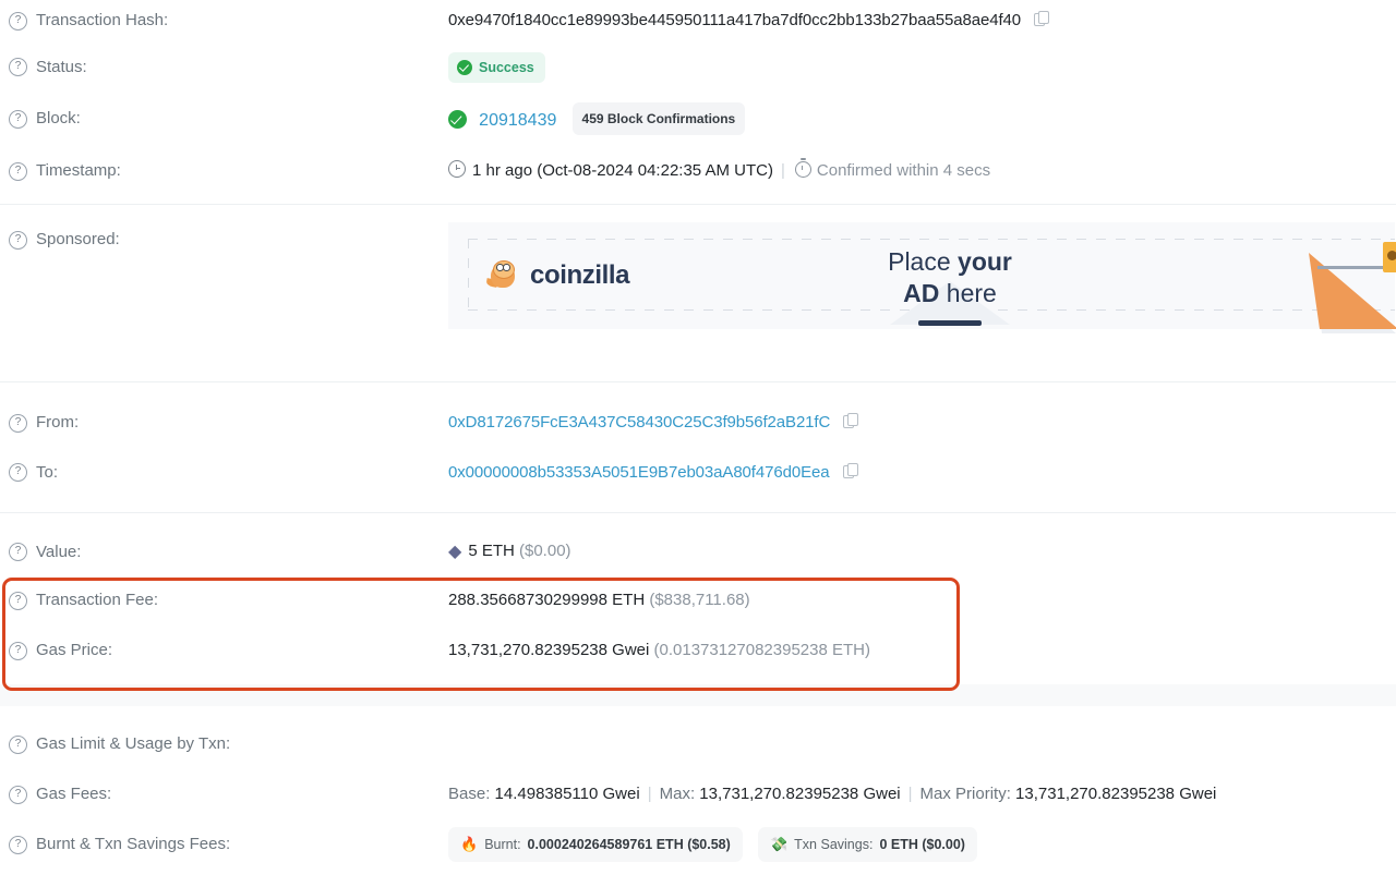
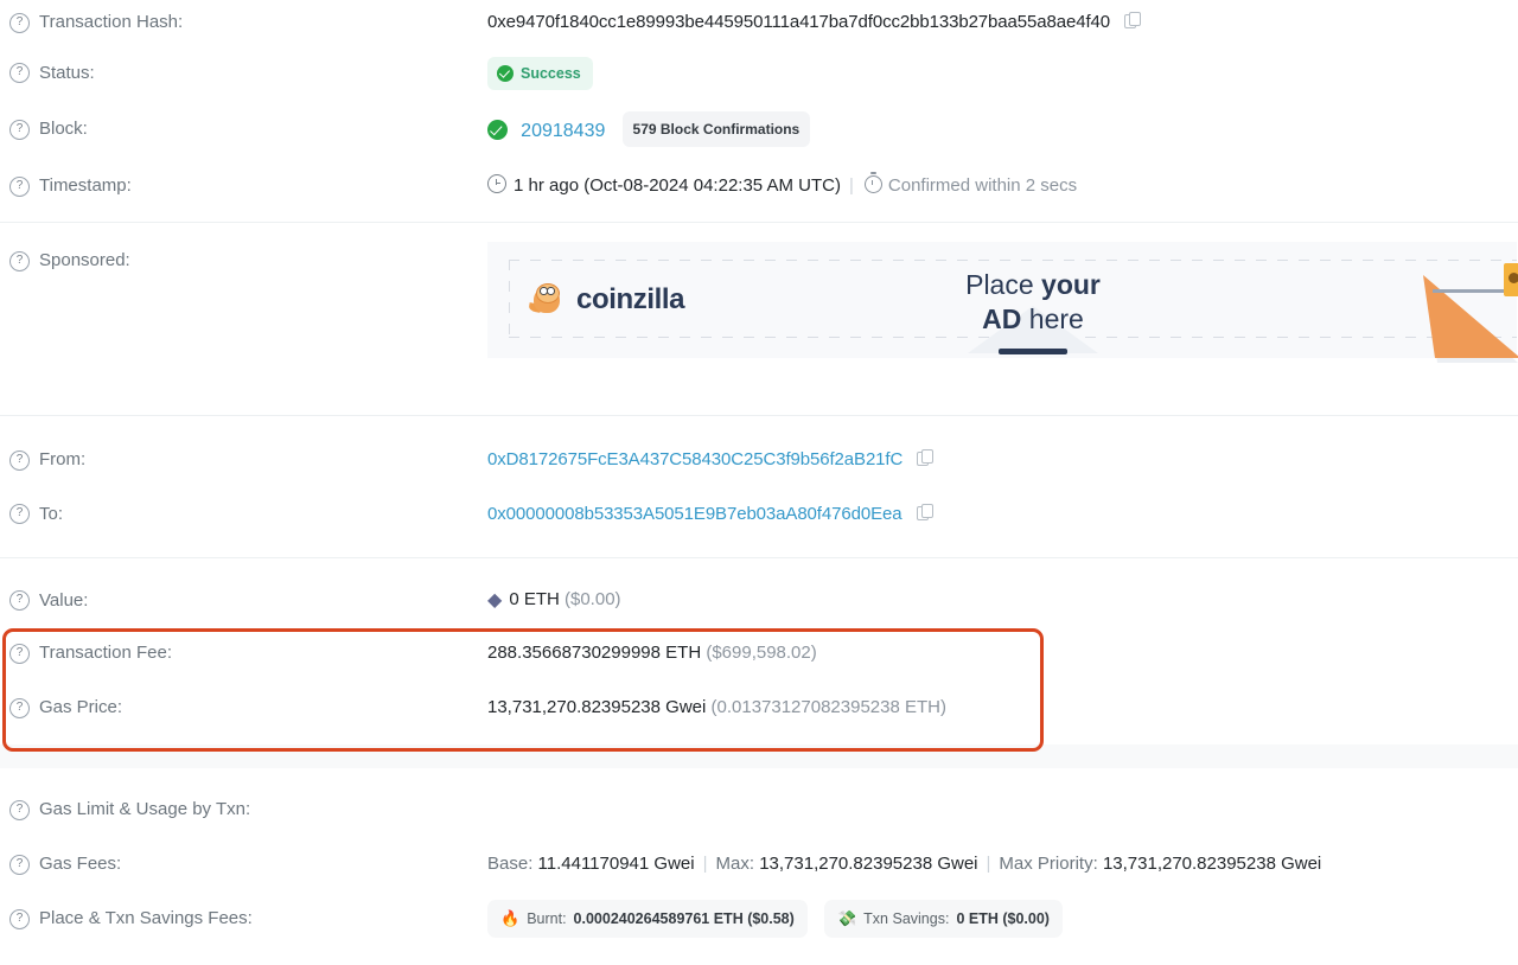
  ?
  Transaction Hash:
  0xe9470f1840cc1e89993be445950111a417ba7df0cc2bb133b27baa55a8ae4f40
  ?
  Status:
  Success
  ?
  Block:
- 20918439 459 Block Confirmations
+ 20918439 579 Block Confirmations
  ?
  Timestamp:
- 1 hr ago (Oct-08-2024 04:22:35 AM UTC) | Confirmed within 4 secs
+ 1 hr ago (Oct-08-2024 04:22:35 AM UTC) | Confirmed within 2 secs
  ?
  Sponsored:
  coinzilla
  Place your
  AD here
  ?
  From:
  0xD8172675FcE3A437C58430C25C3f9b56f2aB21fC
  ?
  To:
  0x00000008b53353A5051E9B7eb03aA80f476d0Eea
  ?
  Value:
- ◆ 5 ETH ($0.00)
+ ◆ 0 ETH ($0.00)
  ?
  Transaction Fee:
- 288.35668730299998 ETH ($838,711.68)
+ 288.35668730299998 ETH ($699,598.02)
  ?
  Gas Price:
  13,731,270.82395238 Gwei (0.01373127082395238 ETH)
  ?
  Gas Limit & Usage by Txn:
  ?
  Gas Fees:
- Base: 14.498385110 Gwei | Max: 13,731,270.82395238 Gwei | Max Priority: 13,731,270.82395238 Gwei
+ Base: 11.441170941 Gwei | Max: 13,731,270.82395238 Gwei | Max Priority: 13,731,270.82395238 Gwei
  ?
- Burnt & Txn Savings Fees:
+ Place & Txn Savings Fees:
  🔥
  Burnt:
  0.000240264589761 ETH ($0.58)
  💸
  Txn Savings:
  0 ETH ($0.00)
